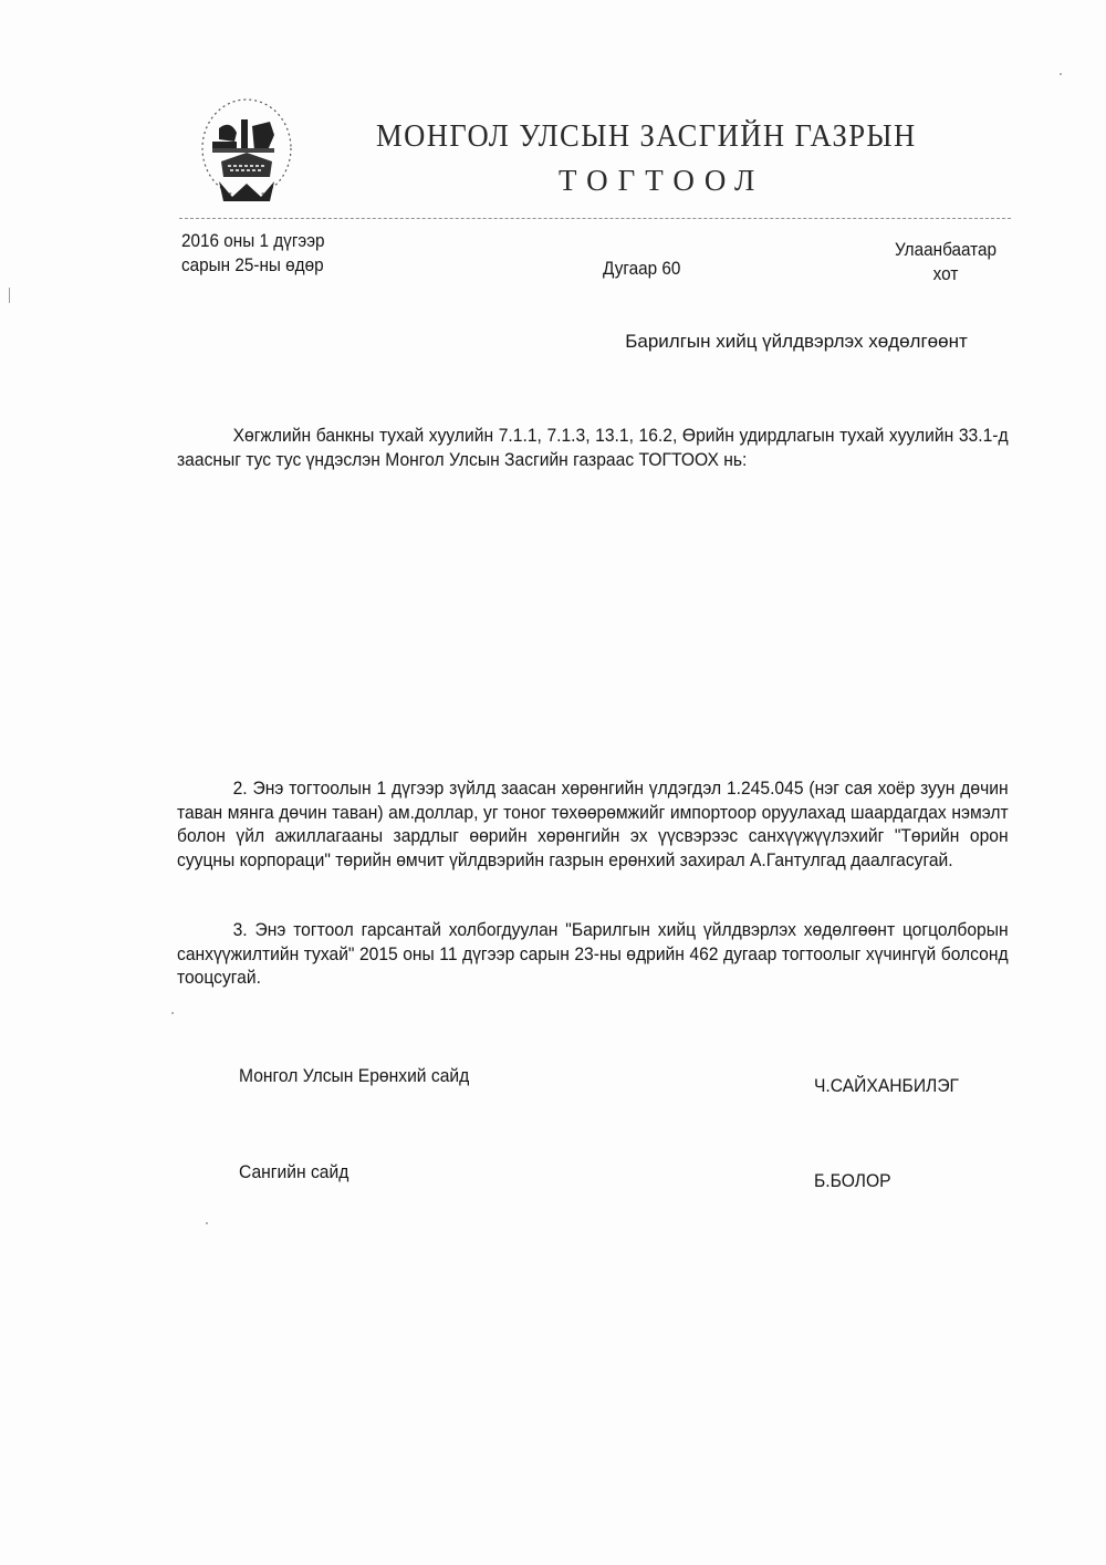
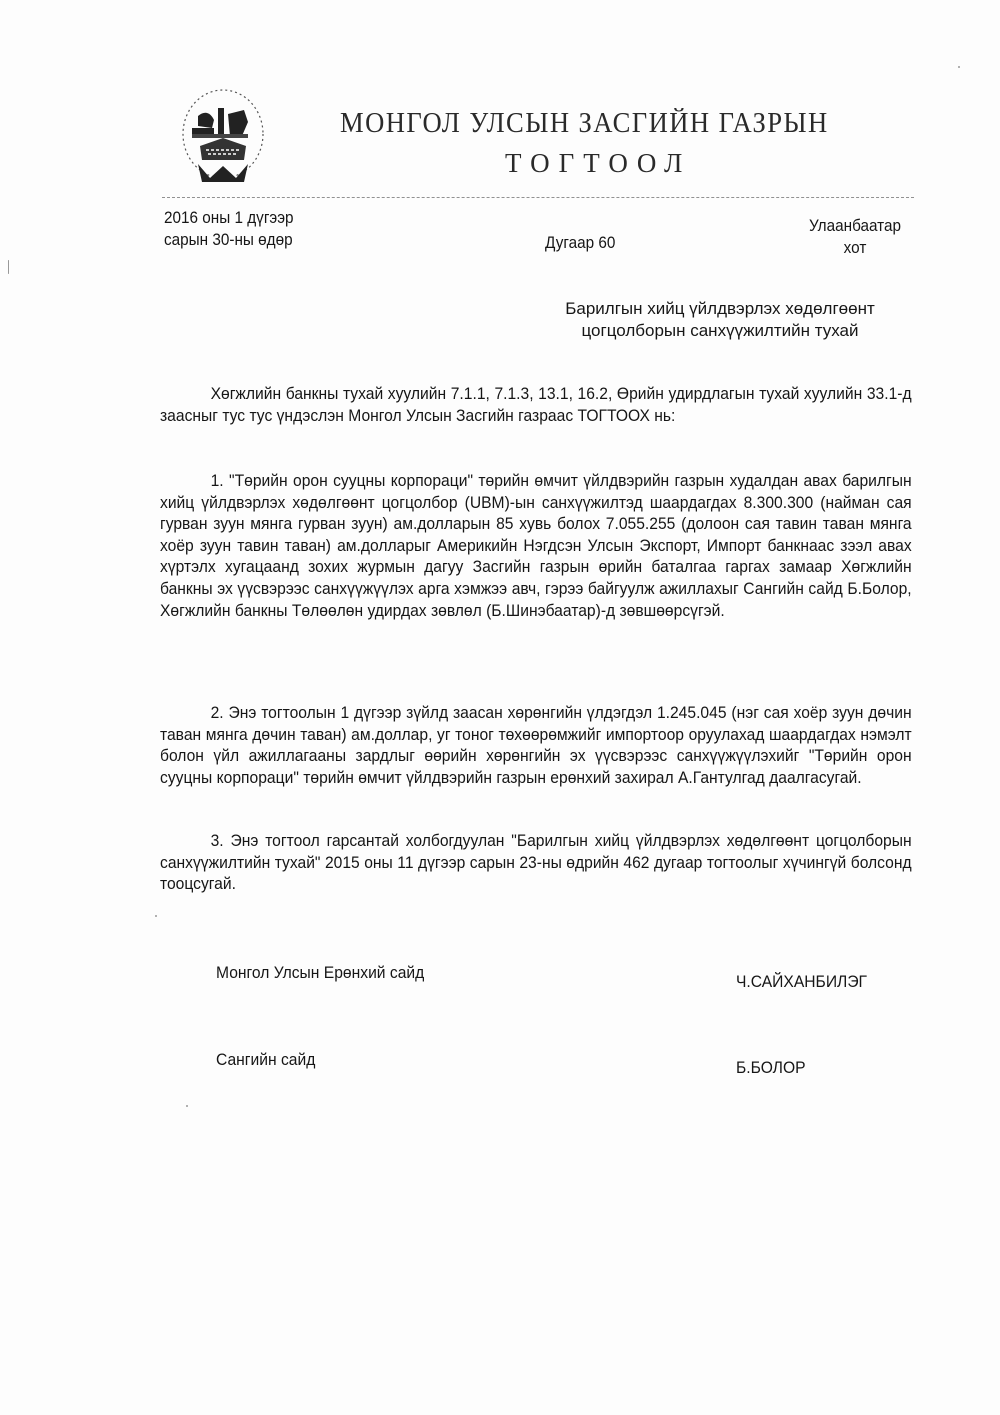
  МОНГОЛ УЛСЫН ЗАСГИЙН ГАЗРЫН
  ТОГТООЛ
  2016 оны 1 дүгээр
- сарын 25-ны өдөр
+ сарын 30-ны өдөр
  Дугаар 60
  Улаанбаатар
  хот
  Барилгын хийц үйлдвэрлэх хөдөлгөөнт
+ цогцолборын санхүүжилтийн тухай
  Хөгжлийн банкны тухай хуулийн 7.1.1, 7.1.3, 13.1, 16.2, Өрийн удирдлагын тухай хуулийн 33.1-д заасныг тус тус үндэслэн Монгол Улсын Засгийн газраас ТОГТООХ нь:
+ 1. "Төрийн орон сууцны корпораци" төрийн өмчит үйлдвэрийн газрын худалдан авах барилгын хийц үйлдвэрлэх хөдөлгөөнт цогцолбор (UBM)-ын санхүүжилтэд шаардагдах 8.300.300 (найман сая гурван зуун мянга гурван зуун) ам.долларын 85 хувь болох 7.055.255 (долоон сая тавин таван мянга хоёр зуун тавин таван) ам.долларыг Америкийн Нэгдсэн Улсын Экспорт, Импорт банкнаас зээл авах хүртэлх хугацаанд зохих журмын дагуу Засгийн газрын өрийн баталгаа гаргах замаар Хөгжлийн банкны эх үүсвэрээс санхүүжүүлэх арга хэмжээ авч, гэрээ байгуулж ажиллахыг Сангийн сайд Б.Болор, Хөгжлийн банкны Төлөөлөн удирдах зөвлөл (Б.Шинэбаатар)-д зөвшөөрсүгэй.
  2. Энэ тогтоолын 1 дүгээр зүйлд заасан хөрөнгийн үлдэгдэл 1.245.045 (нэг сая хоёр зуун дөчин таван мянга дөчин таван) ам.доллар, уг тоног төхөөрөмжийг импортоор оруулахад шаардагдах нэмэлт болон үйл ажиллагааны зардлыг өөрийн хөрөнгийн эх үүсвэрээс санхүүжүүлэхийг "Төрийн орон сууцны корпораци" төрийн өмчит үйлдвэрийн газрын ерөнхий захирал А.Гантулгад даалгасугай.
  3. Энэ тогтоол гарсантай холбогдуулан "Барилгын хийц үйлдвэрлэх хөдөлгөөнт цогцолборын санхүүжилтийн тухай" 2015 оны 11 дүгээр сарын 23-ны өдрийн 462 дугаар тогтоолыг хүчингүй болсонд тооцсугай.
  Монгол Улсын Ерөнхий сайд
  Ч.САЙХАНБИЛЭГ
  Сангийн сайд
  Б.БОЛОР
